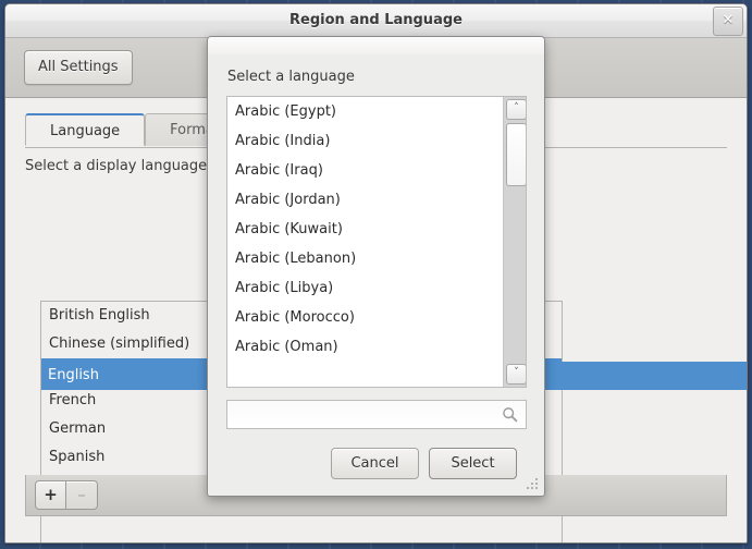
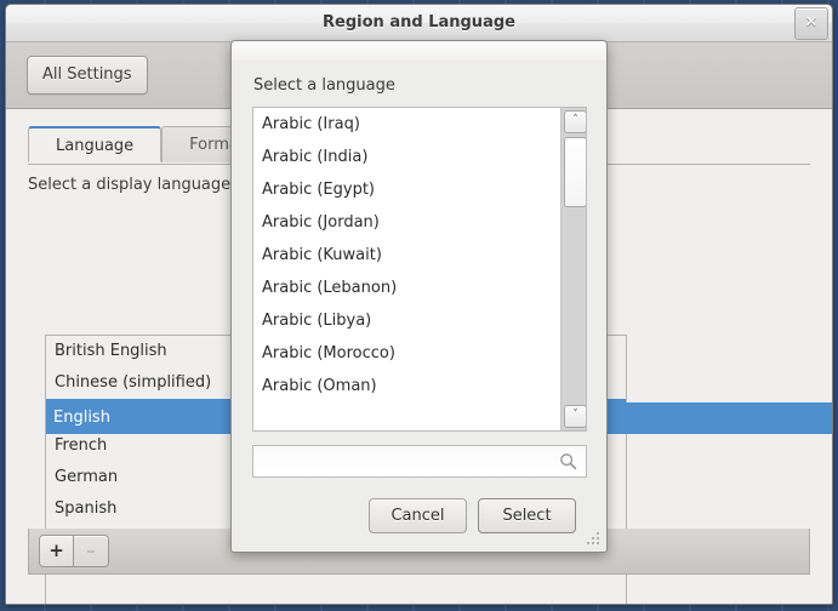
  Region and Language
  ✕
  All Settings
  Language Form
  Select a display language
  British English
  Chinese (simplified)
  French
  German
  Spanish
  English
  +
  –
  Select a language
- Arabic (Egypt)
+ Arabic (Iraq)
  Arabic (India)
- Arabic (Iraq)
+ Arabic (Egypt)
  Arabic (Jordan)
  Arabic (Kuwait)
  Arabic (Lebanon)
  Arabic (Libya)
  Arabic (Morocco)
  Arabic (Oman)
  ˄
  ˅
  Cancel
  Select
